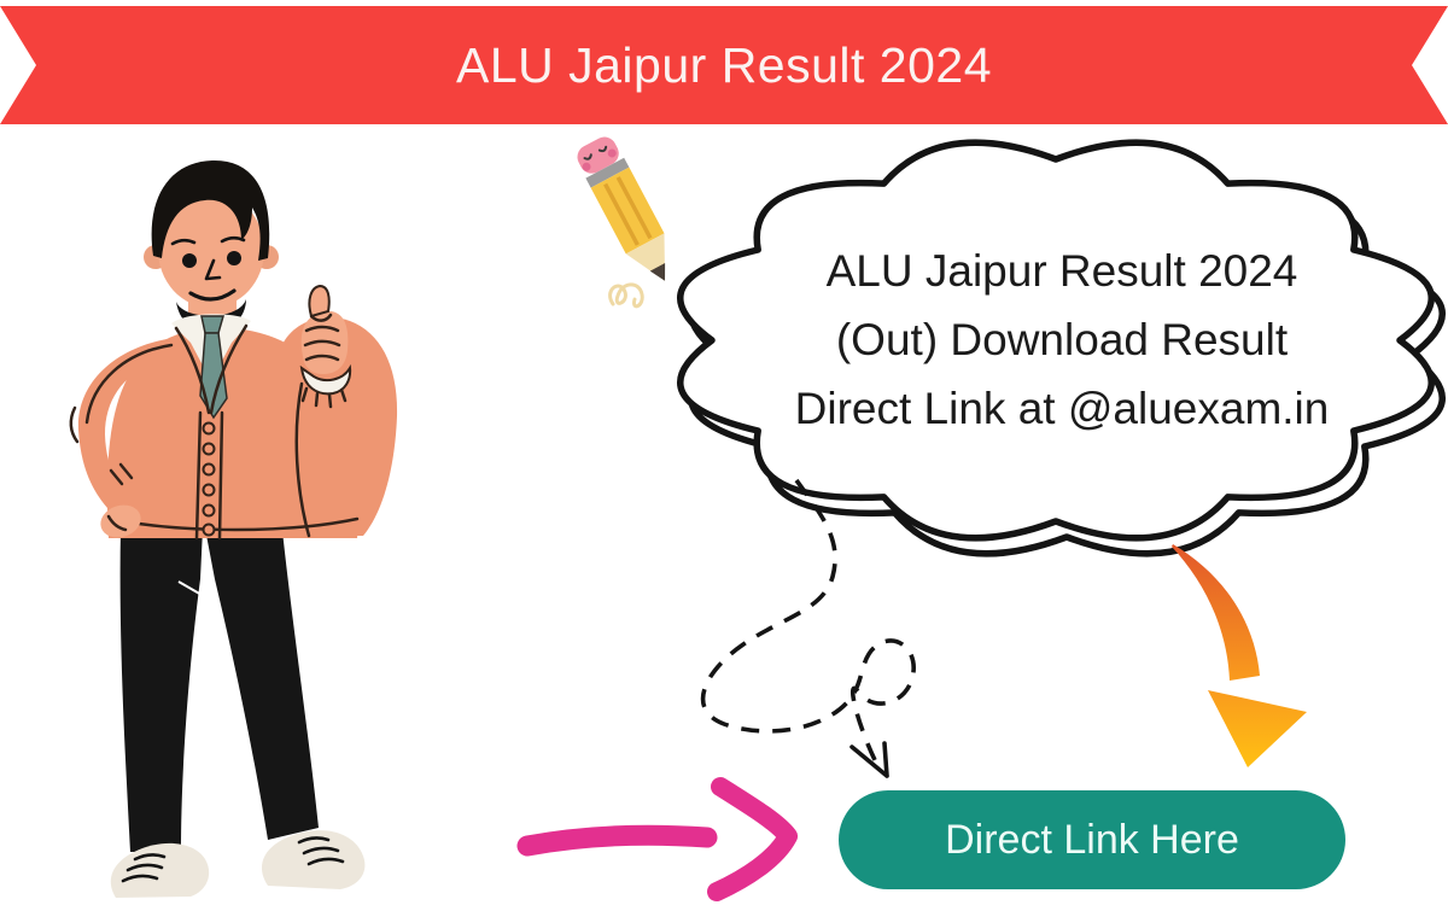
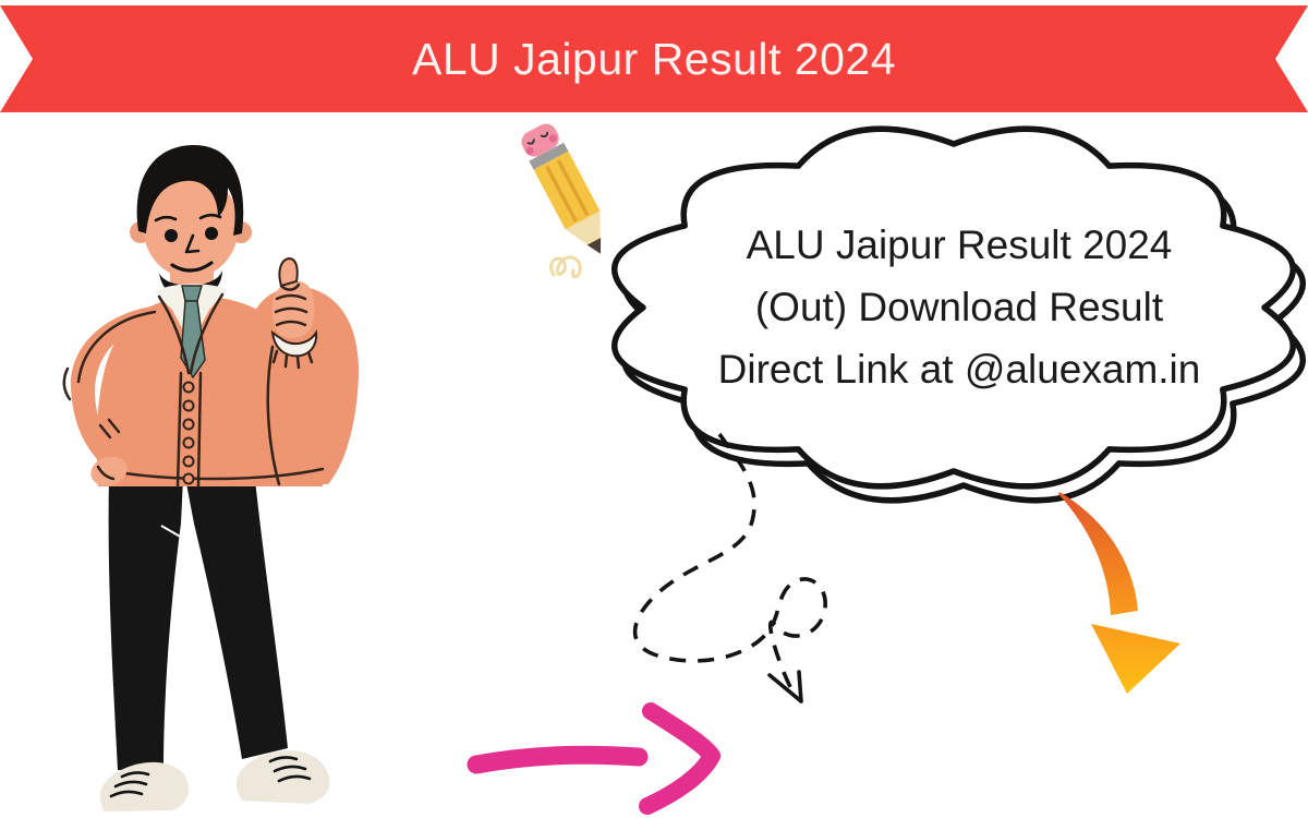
  ALU Jaipur Result 2024
  ALU Jaipur Result 2024
  (Out) Download Result
  Direct Link at @aluexam.in
- Direct Link Here
